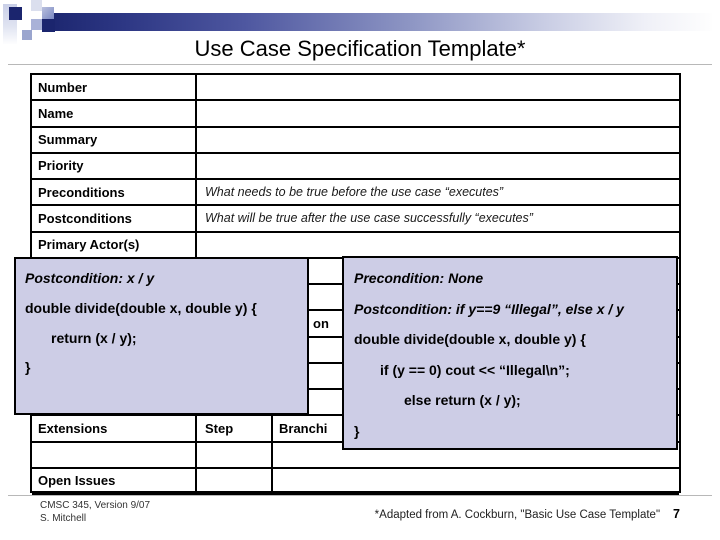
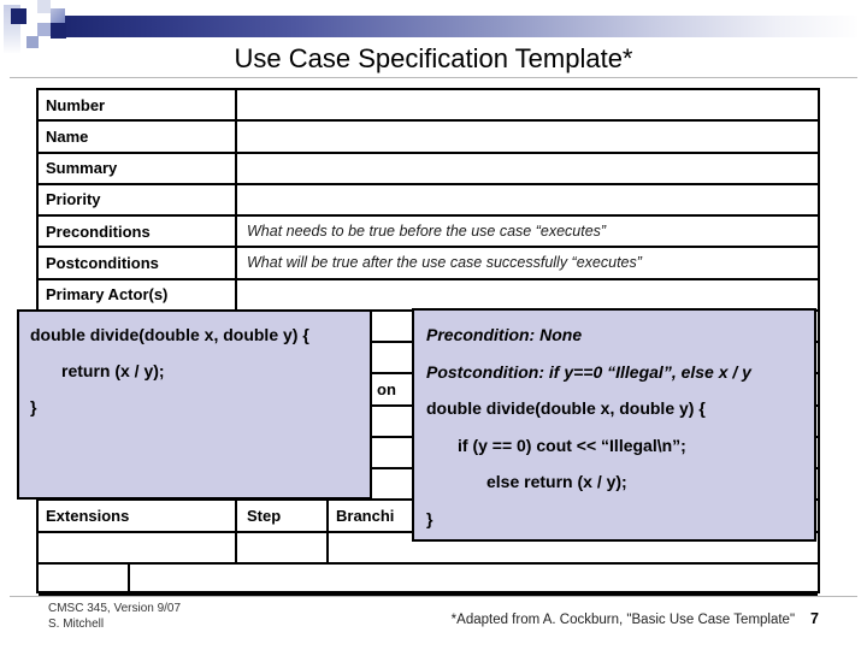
  Use Case Specification Template*
  Number
  Name
  Summary
  Priority
  Preconditions
  What needs to be true before the use case “executes”
  Postconditions
  What will be true after the use case successfully “executes”
  Primary Actor(s)
  Extensions
  Step
  Branchi
- Open Issues
  on
- Postcondition: x / y
  double divide(double x, double y) {
  return (x / y);
  }
  Precondition: None
- Postcondition: if y==9 “Illegal”, else x / y
+ Postcondition: if y==0 “Illegal”, else x / y
  double divide(double x, double y) {
  if (y == 0) cout << “Illegal\n”;
  else return (x / y);
  }
  CMSC 345, Version 9/07
  S. Mitchell
  *Adapted from A. Cockburn, "Basic Use Case Template"
  7
